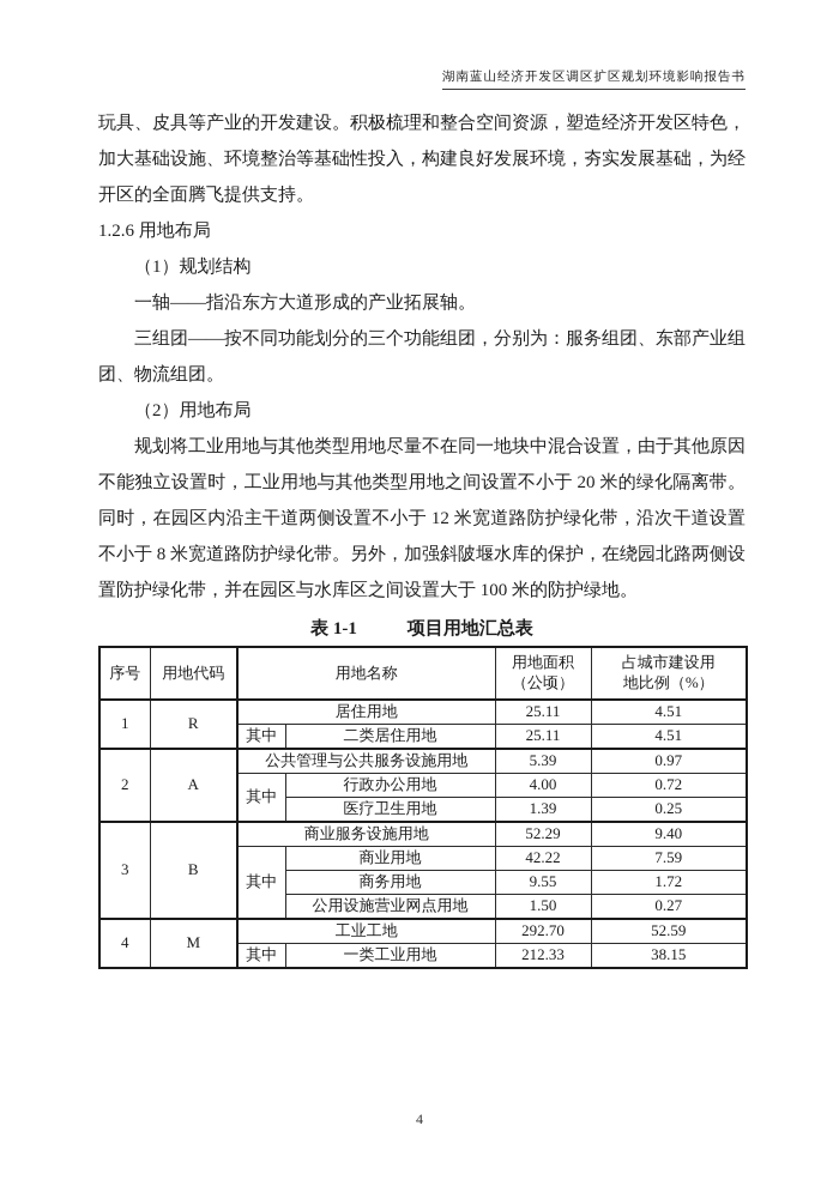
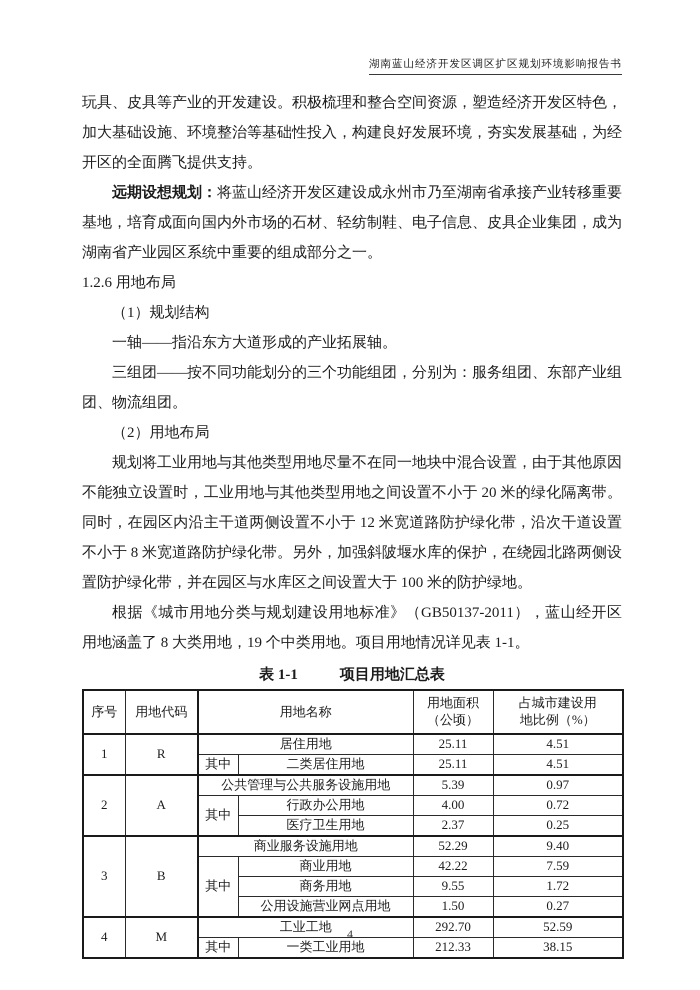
  湖南蓝山经济开发区调区扩区规划环境影响报告书
  玩具、皮具等产业的开发建设。积极梳理和整合空间资源，塑造经济开发区特色，加大基础设施、环境整治等基础性投入，构建良好发展环境，夯实发展基础，为经开区的全面腾飞提供支持。
+ 远期设想规划：将蓝山经济开发区建设成永州市乃至湖南省承接产业转移重要基地，培育成面向国内外市场的石材、轻纺制鞋、电子信息、皮具企业集团，成为湖南省产业园区系统中重要的组成部分之一。
  1.2.6 用地布局
  （1）规划结构
  一轴——指沿东方大道形成的产业拓展轴。
  三组团——按不同功能划分的三个功能组团，分别为：服务组团、东部产业组团、物流组团。
  （2）用地布局
  规划将工业用地与其他类型用地尽量不在同一地块中混合设置，由于其他原因不能独立设置时，工业用地与其他类型用地之间设置不小于 20 米的绿化隔离带。同时，在园区内沿主干道两侧设置不小于 12 米宽道路防护绿化带，沿次干道设置不小于 8 米宽道路防护绿化带。另外，加强斜陂堰水库的保护，在绕园北路两侧设置防护绿化带，并在园区与水库区之间设置大于 100 米的防护绿地。
+ 根据《城市用地分类与规划建设用地标准》（GB50137-2011），蓝山经开区用地涵盖了 8 大类用地，19 个中类用地。项目用地情况详见表 1-1。
  表 1-1 项目用地汇总表
  序号	用地代码	用地名称	用地面积 （公顷）	占城市建设用 地比例（%）
  1	R	居住用地	25.11	4.51
  其中	二类居住用地	25.11	4.51
  2	A	公共管理与公共服务设施用地	5.39	0.97
  其中	行政办公用地	4.00	0.72
- 医疗卫生用地	1.39	0.25
+ 医疗卫生用地	2.37	0.25
  3	B	商业服务设施用地	52.29	9.40
  其中	商业用地	42.22	7.59
  商务用地	9.55	1.72
  公用设施营业网点用地	1.50	0.27
  4	M	工业工地	292.70	52.59
  其中	一类工业用地	212.33	38.15
  4
